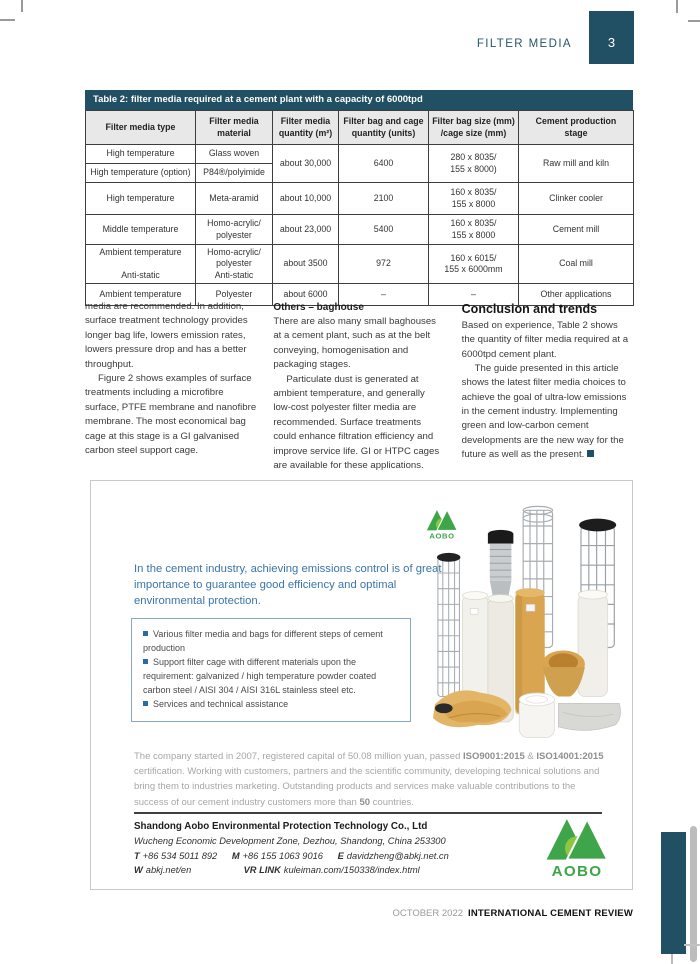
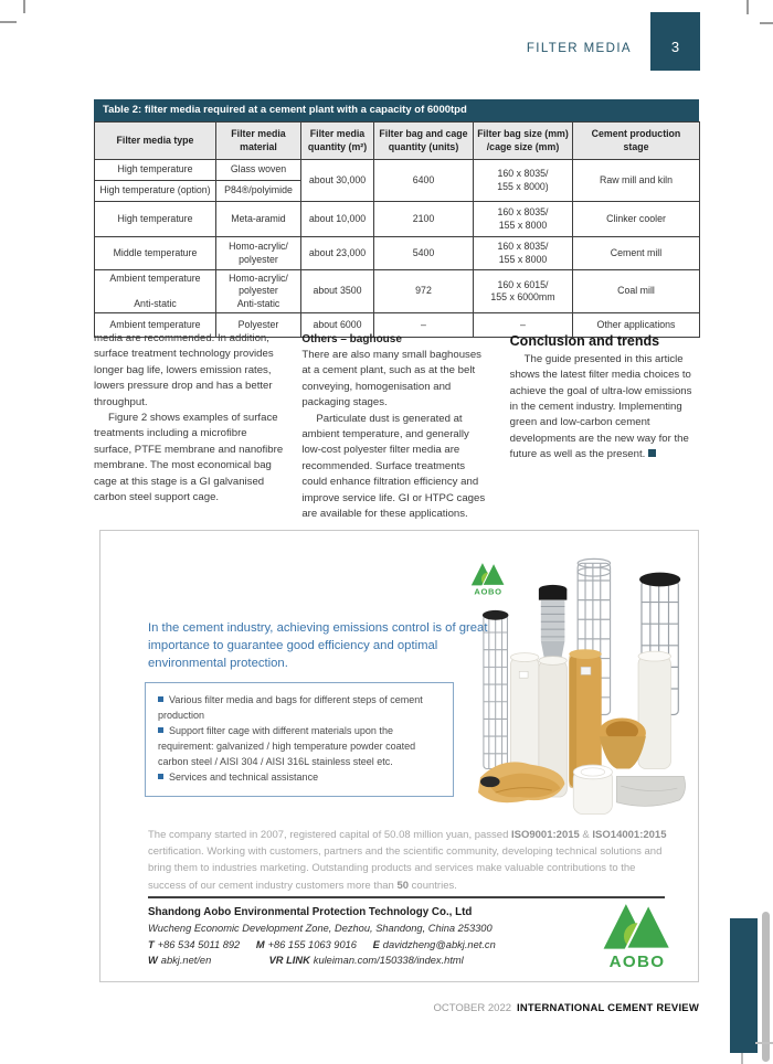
  FILTER MEDIA
  3
  Table 2: filter media required at a cement plant with a capacity of 6000tpd
  Filter media type	Filter media material	Filter media quantity (m²)	Filter bag and cage quantity (units)	Filter bag size (mm) /cage size (mm)	Cement production stage
- High temperature	Glass woven	about 30,000	6400	280 x 8035/ 155 x 8000)	Raw mill and kiln
+ High temperature	Glass woven	about 30,000	6400	160 x 8035/ 155 x 8000)	Raw mill and kiln
  High temperature (option)	P84®/polyimide
  High temperature	Meta-aramid	about 10,000	2100	160 x 8035/ 155 x 8000	Clinker cooler
  Middle temperature	Homo-acrylic/ polyester	about 23,000	5400	160 x 8035/ 155 x 8000	Cement mill
  Ambient temperature Anti-static	Homo-acrylic/ polyester Anti-static	about 3500	972	160 x 6015/ 155 x 6000mm	Coal mill
  Ambient temperature	Polyester	about 6000	–	–	Other applications
  media are recommended. In addition, surface treatment technology provides longer bag life, lowers emission rates, lowers pressure drop and has a better throughput.
  Figure 2 shows examples of surface treatments including a microfibre surface, PTFE membrane and nanofibre membrane. The most economical bag cage at this stage is a GI galvanised carbon steel support cage.
  Others – baghouse
  There are also many small baghouses at a cement plant, such as at the belt conveying, homogenisation and packaging stages.
  Particulate dust is generated at ambient temperature, and generally low-cost polyester filter media are recommended. Surface treatments could enhance filtration efficiency and improve service life. GI or HTPC cages are available for these applications.
  Conclusion and trends
- Based on experience, Table 2 shows the quantity of filter media required at a 6000tpd cement plant.
  The guide presented in this article shows the latest filter media choices to achieve the goal of ultra-low emissions in the cement industry. Implementing green and low-carbon cement developments are the new way for the future as well as the present.
  In the cement industry, achieving emissions control is of great importance to guarantee good efficiency and optimal environmental protection.
  Various filter media and bags for different steps of cement production
  Support filter cage with different materials upon the requirement: galvanized / high temperature powder coated carbon steel / AISI 304 / AISI 316L stainless steel etc.
  Services and technical assistance
  AOBO
  The company started in 2007, registered capital of 50.08 million yuan, passed ISO9001:2015 & ISO14001:2015 certification. Working with customers, partners and the scientific community, developing technical solutions and bring them to industries marketing. Outstanding products and services make valuable contributions to the success of our cement industry customers more than 50 countries.
  Shandong Aobo Environmental Protection Technology Co., Ltd
  Wucheng Economic Development Zone, Dezhou, Shandong, China 253300
  T +86 534 5011 892 M +86 155 1063 9016 E davidzheng@abkj.net.cn
  W abkj.net/en VR LINK kuleiman.com/150338/index.html
  AOBO
  OCTOBER 2022 INTERNATIONAL CEMENT REVIEW
